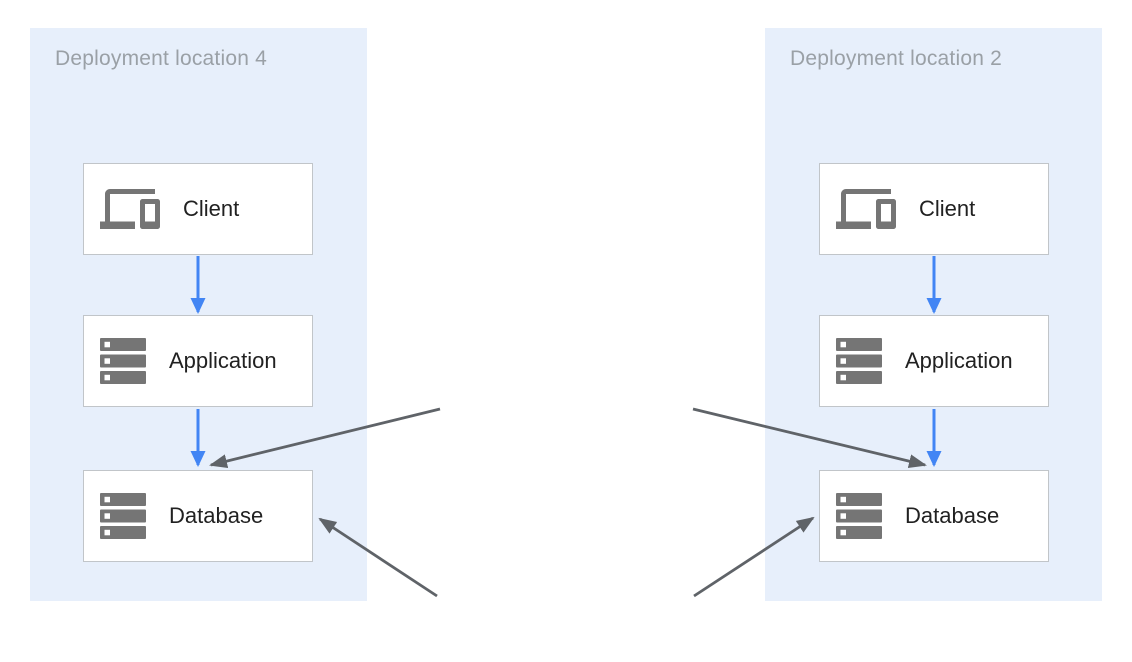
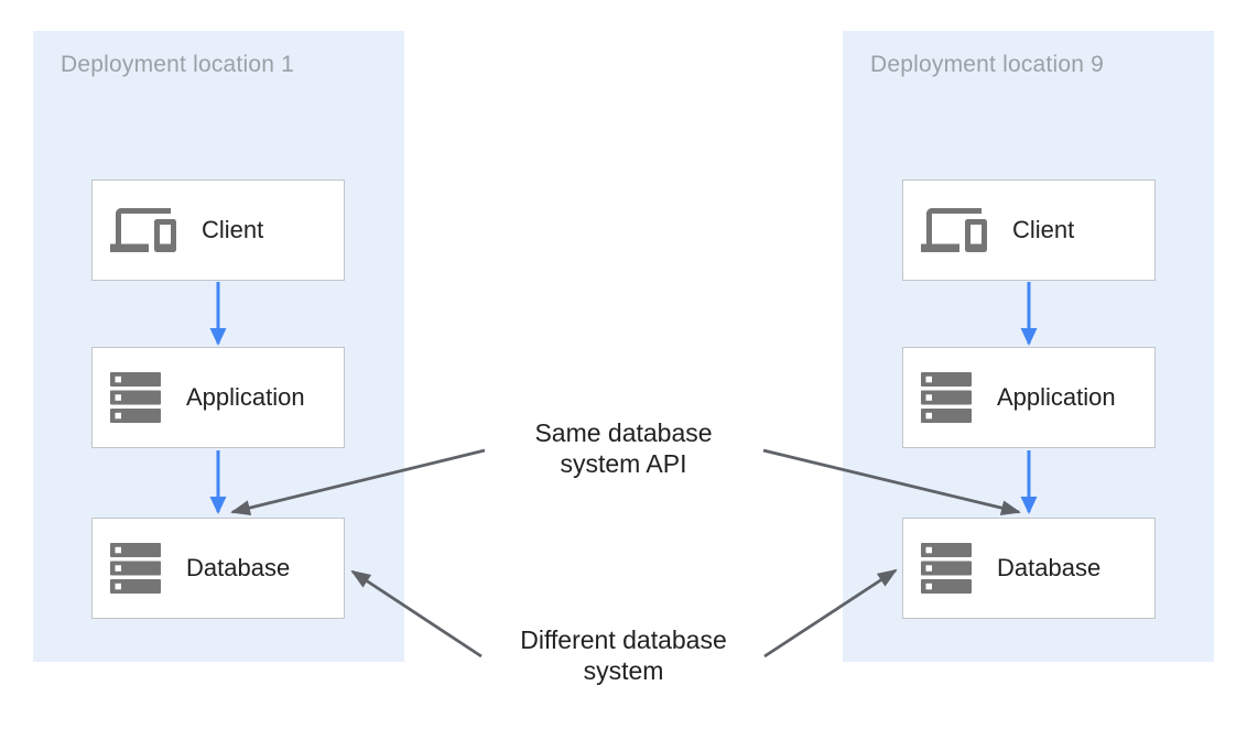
- Deployment location 4
+ Deployment location 1
- Deployment location 2
+ Deployment location 9
  Client
  Application
  Database
  Client
  Application
  Database
+ Same database
+ system API
+ Different database
+ system
